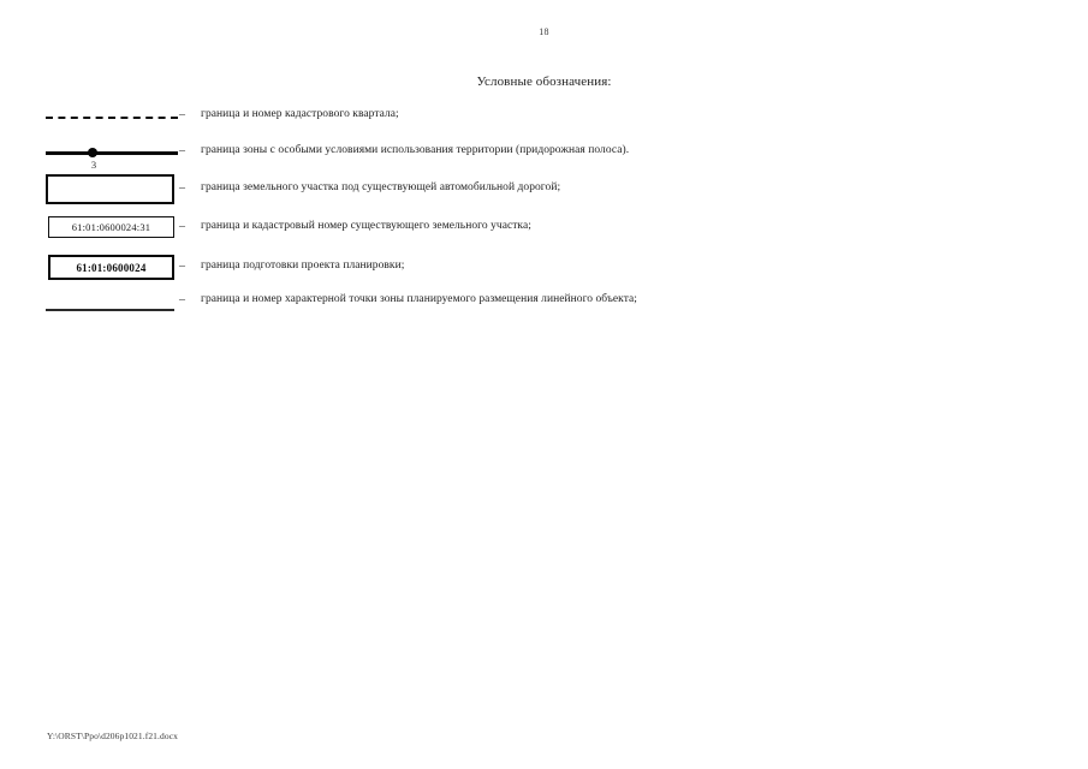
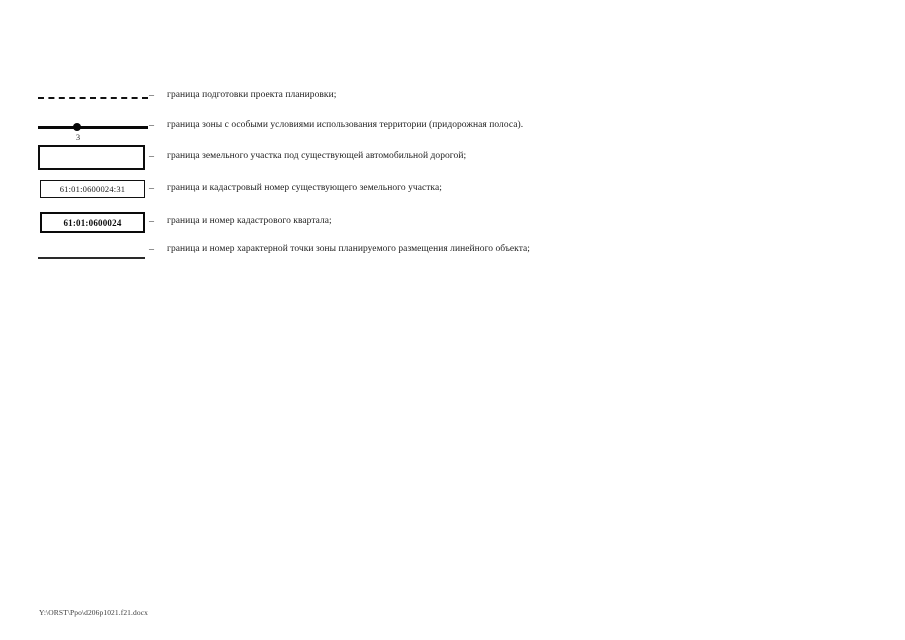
- 18
- Условные обозначения:
  –
- граница и номер кадастрового квартала;
+ граница подготовки проекта планировки;
  3
  –
  граница зоны с особыми условиями использования территории (придорожная полоса).
  –
  граница земельного участка под существующей автомобильной дорогой;
  61:01:0600024:31
  –
  граница и кадастровый номер существующего земельного участка;
  61:01:0600024
  –
- граница подготовки проекта планировки;
+ граница и номер кадастрового квартала;
  –
  граница и номер характерной точки зоны планируемого размещения линейного объекта;
  Y:\ORST\Ppo\d206p1021.f21.docx
